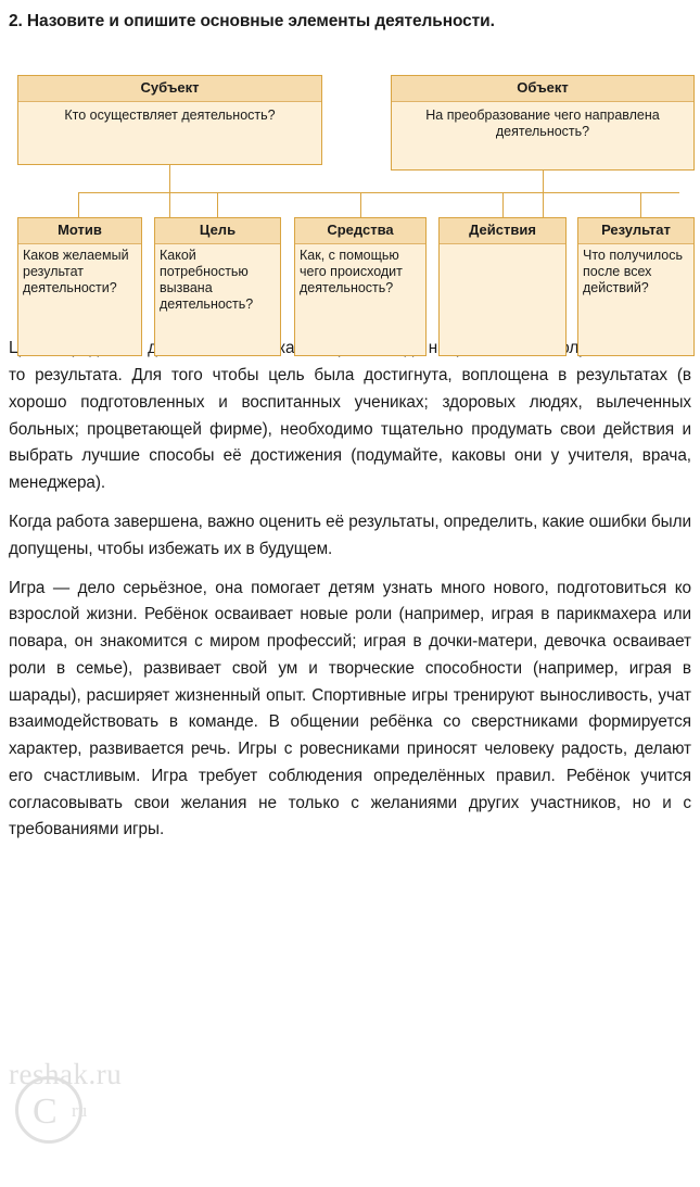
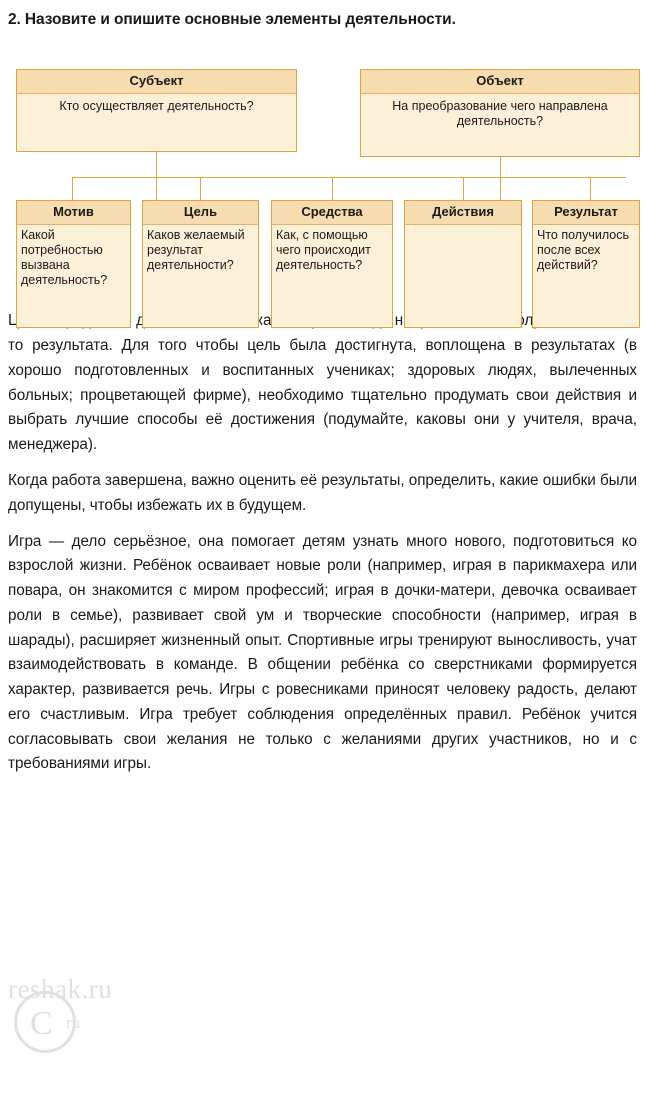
  2. Назовите и опишите основные элементы деятельности.
  Субъект
  Кто осуществляет деятельность?
  Объект
  На преобразование чего направлена деятельность?
  Мотив
- Каков желаемый результат деятельности?
+ Какой потребностью вызвана деятельность?
  Цель
- Какой потребностью вызвана деятельность?
+ Каков желаемый результат деятельности?
  Средства
  Как, с помощью чего происходит деятельность?
  Действия
  Результат
  Что получилось после всех действий?
  Ц дка нлто результата. Для того чтобы цель была достигнута, воплощена в результатах (в хорошо подготовленных и воспитанных учениках; здоровых людях, вылеченных больных; процветающей фирме), необходимо тщательно продумать свои действия и выбрать лучшие способы её достижения (подумайте, каковы они у учителя, врача, менеджера).
  Когда работа завершена, важно оценить её результаты, определить, какие ошибки были допущены, чтобы избежать их в будущем.
  Игра — дело серьёзное, она помогает детям узнать много нового, подготовиться ко взрослой жизни. Ребёнок осваивает новые роли (например, играя в парикмахера или повара, он знакомится с миром профессий; играя в дочки-матери, девочка осваивает роли в семье), развивает свой ум и творческие способности (например, играя в шарады), расширяет жизненный опыт. Спортивные игры тренируют выносливость, учат взаимодействовать в команде. В общении ребёнка со сверстниками формируется характер, развивается речь. Игры с ровесниками приносят человеку радость, делают его счастливым. Игра требует соблюдения определённых правил. Ребёнок учится согласовывать свои желания не только с желаниями других участников, но и с требованиями игры.
  reshak.ru
  C
  ru
